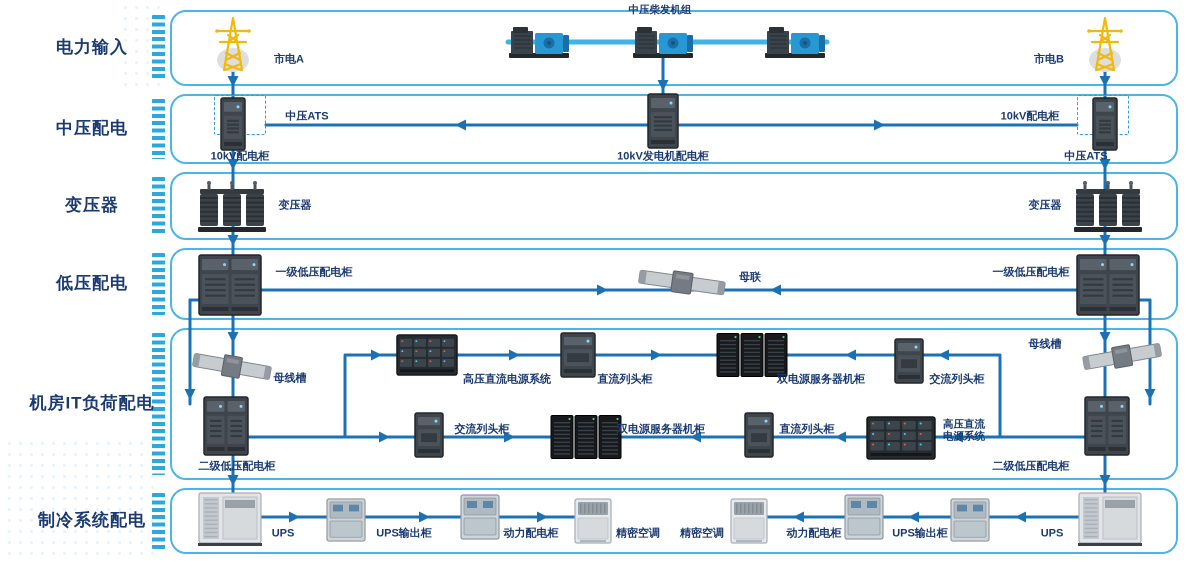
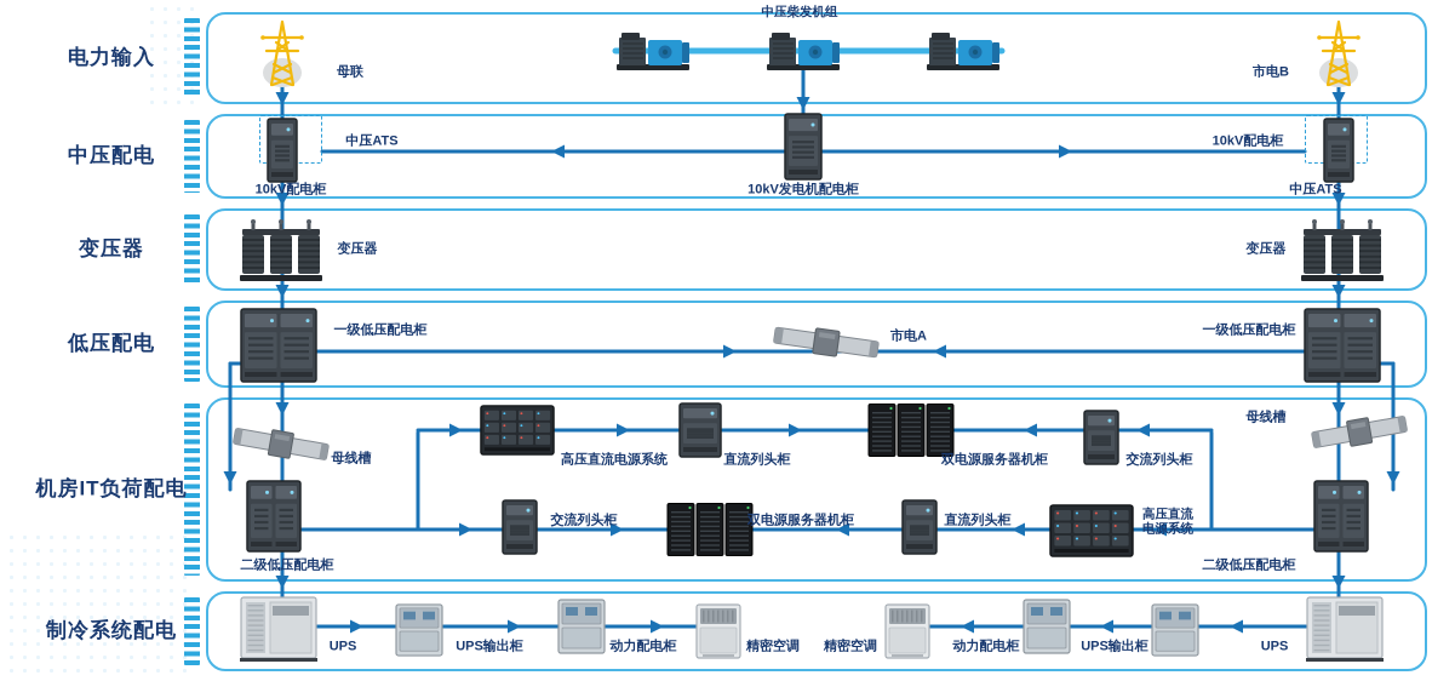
  电力输入
  中压配电
  变压器
  低压配电
  机房IT负荷配电
  制冷系统配电
  中压柴发机组
- 市电A
+ 母联
  市电B
  中压ATS
  10kV配电柜
  10kV发电机配电柜
  10kV配电柜
  中压ATS
  变压器
  变压器
  一级低压配电柜
- 母联
+ 市电A
  一级低压配电柜
  母线槽
  二级低压配电柜
  高压直流电源系统
  直流列头柜
  双电源服务器机柜
  交流列头柜
  母线槽
  二级低压配电柜
  交流列头柜
  双电源服务器机柜
  直流列头柜
  高压直流
  电源系统
  UPS
  UPS输出柜
  动力配电柜
  精密空调
  精密空调
  动力配电柜
  UPS输出柜
  UPS
